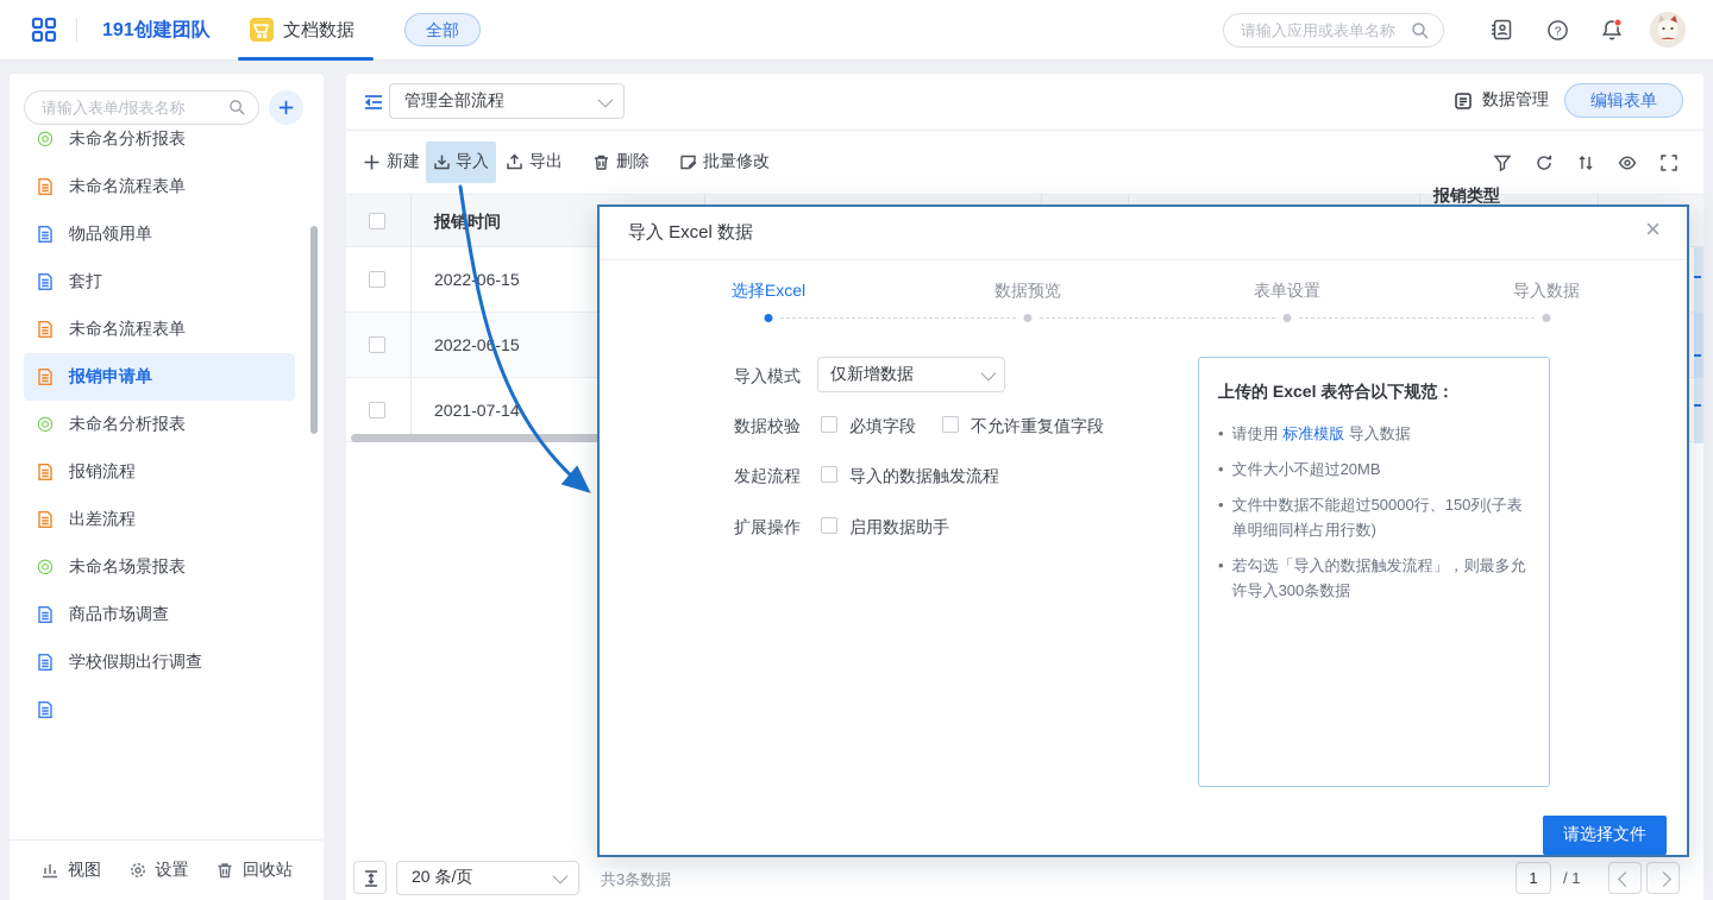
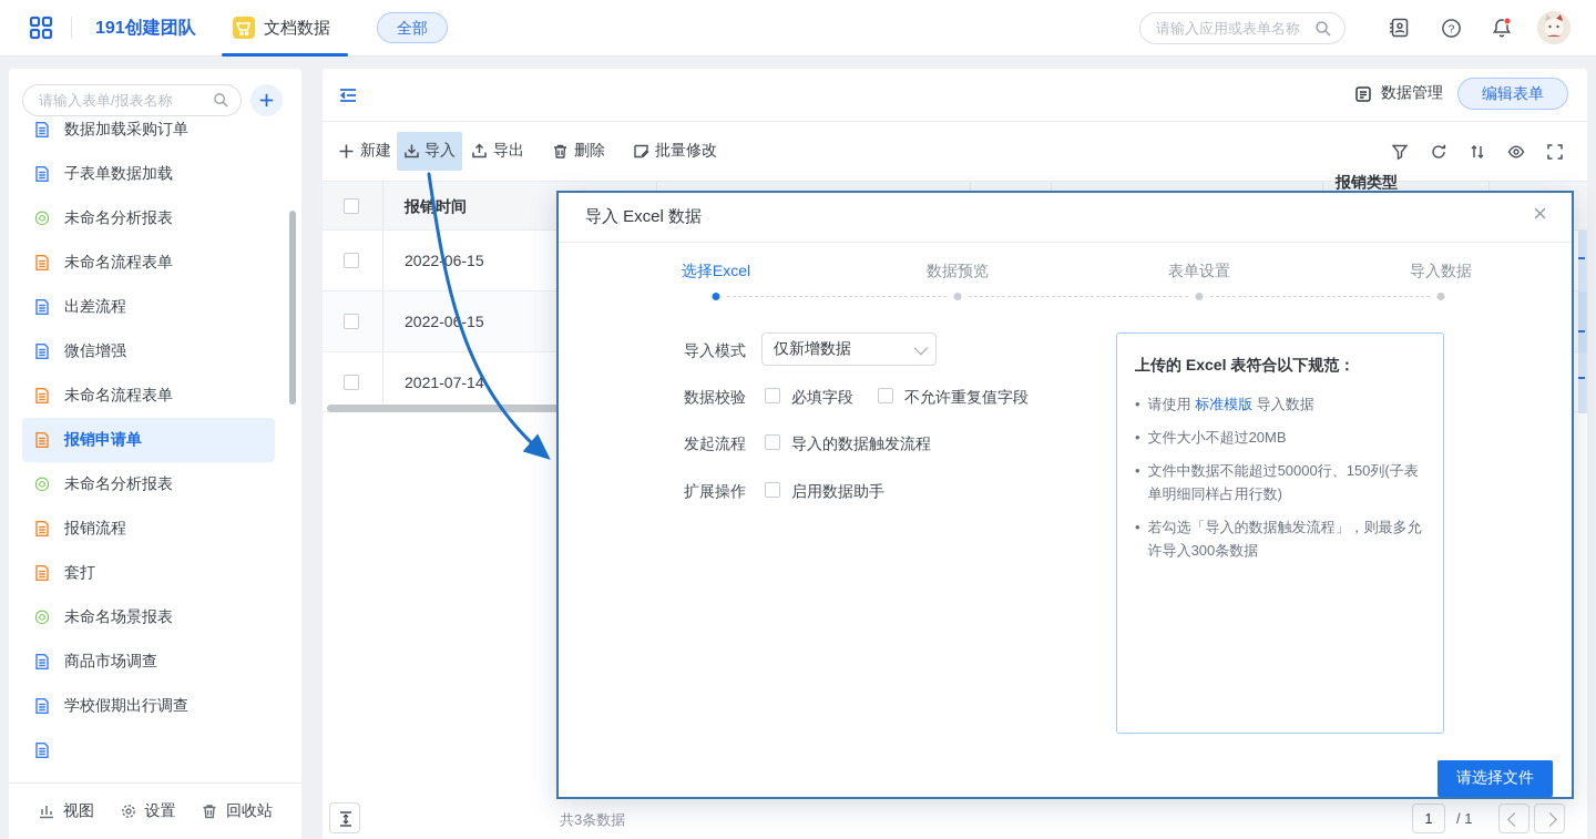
  191创建团队
  文档数据
  全部
  请输入应用或表单名称
  ?
  请输入表单/报表名称
+ 数据加载采购订单
+ 子表单数据加载
  ◎
  未命名分析报表
  未命名流程表单
- 物品领用单
- 套打
+ 出差流程
+ 微信增强
  未命名流程表单
  报销申请单
  ◎
  未命名分析报表
  报销流程
- 出差流程
+ 套打
  ◎
  未命名场景报表
  商品市场调查
  学校假期出行调查
  视图
  设置
  回收站
- 管理全部流程
  数据管理
  编辑表单
  新建
  导入
  导出
  删除
  批量修改
  报销时间
  报销类型
  2022-06-15
  2022-06-15
  2021-07-14
- 20 条/页
  共3条数据
  1
  / 1
  导入 Excel 数据
  ×
  选择Excel
  数据预览
  表单设置
  导入数据
  导入模式
  仅新增数据
  数据校验
  必填字段
  不允许重复值字段
  发起流程
  导入的数据触发流程
  扩展操作
  启用数据助手
  上传的 Excel 表符合以下规范：
  •
  请使用 标准模版 导入数据
  •
  文件大小不超过20MB
  •
  文件中数据不能超过50000行、150列(子表单明细同样占用行数)
  •
  若勾选「导入的数据触发流程」，则最多允许导入300条数据
  请选择文件
